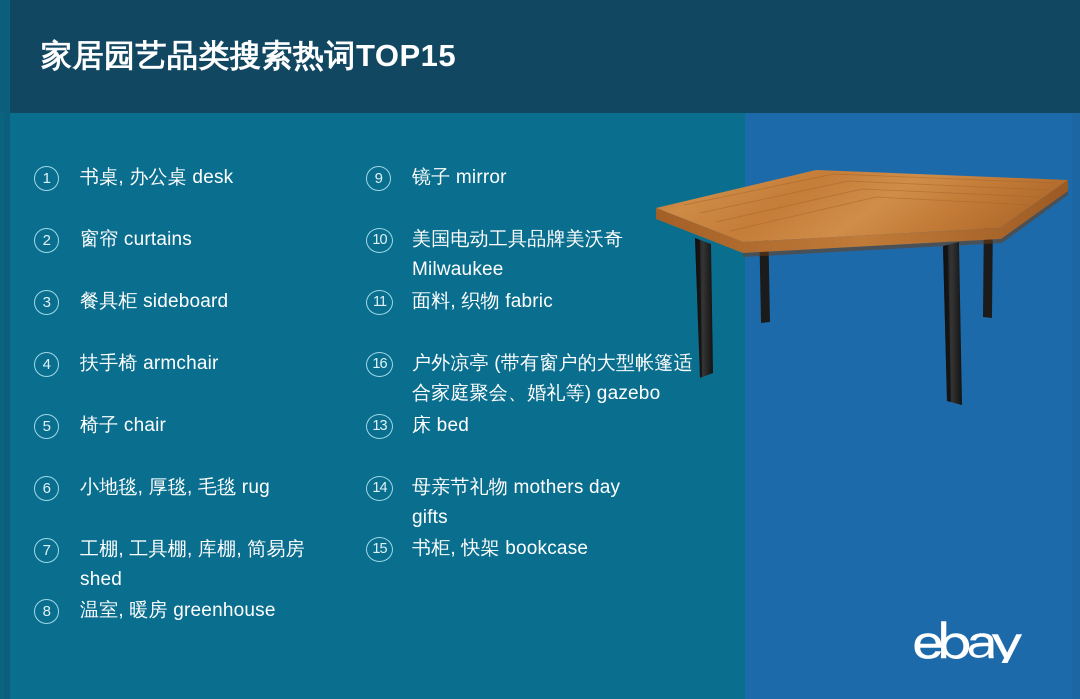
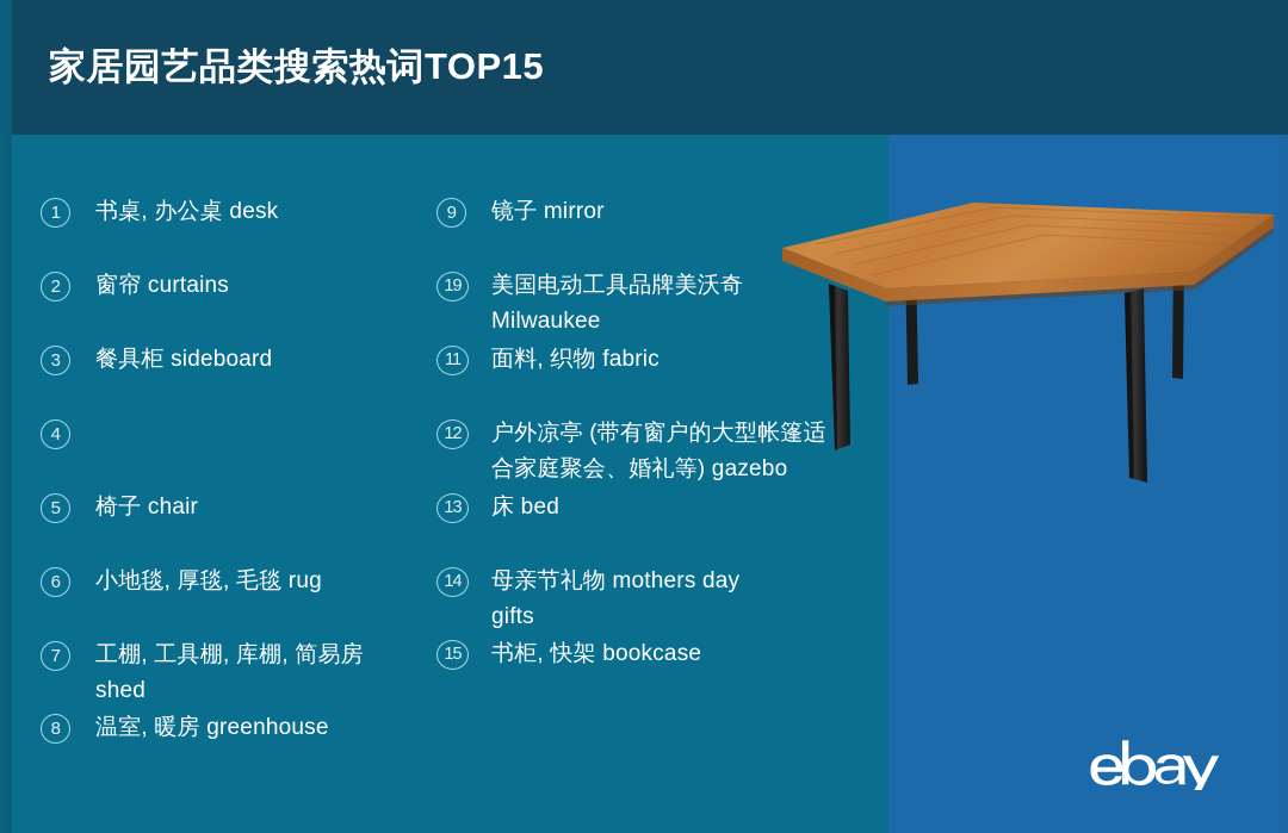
  1
  书桌, 办公桌 desk
  2
  窗帘 curtains
  3
  餐具柜 sideboard
  4
- 扶手椅 armchair
  5
  椅子 chair
  6
  小地毯, 厚毯, 毛毯 rug
  7
  工棚, 工具棚, 库棚, 简易房 shed
  8
  温室, 暖房 greenhouse
  9
  镜子 mirror
- 10
+ 19
  美国电动工具品牌美沃奇 Milwaukee
  11
  面料, 织物 fabric
- 16
+ 12
  户外凉亭 (带有窗户的大型帐篷适合家庭聚会、婚礼等) gazebo
  13
  床 bed
  14
  母亲节礼物 mothers day gifts
  15
  书柜, 快架 bookcase
  家居园艺品类搜索热词TOP15
